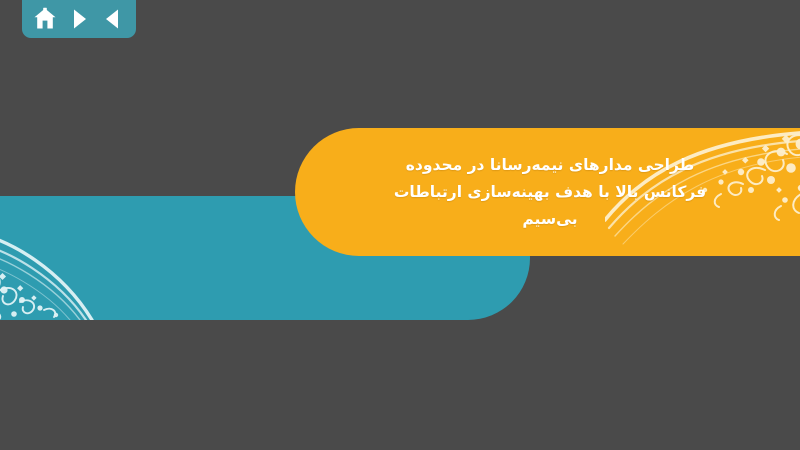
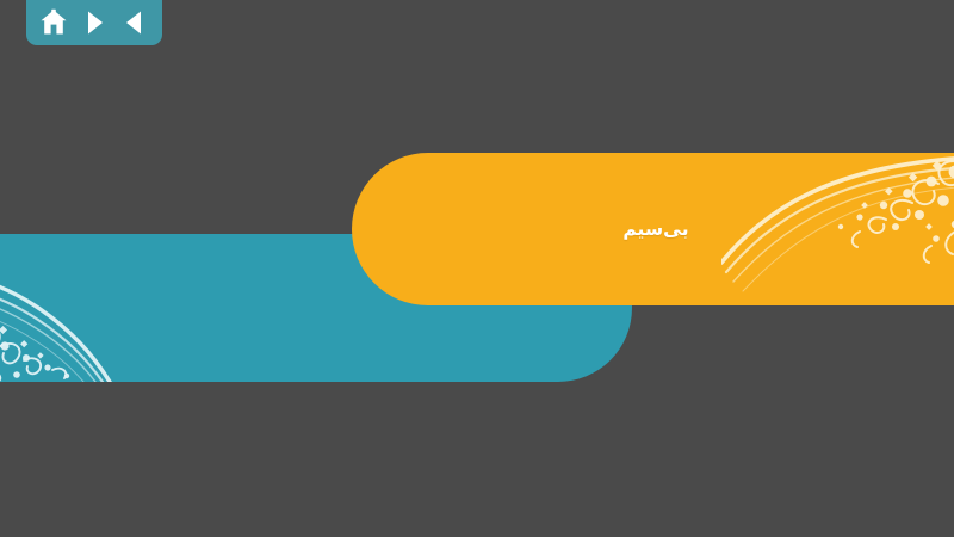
- طراحی مدارهای نیمه‌رسانا در محدوده
- فرکانس بالا با هدف بهینه‌سازی ارتباطات
  بی‌سیم
